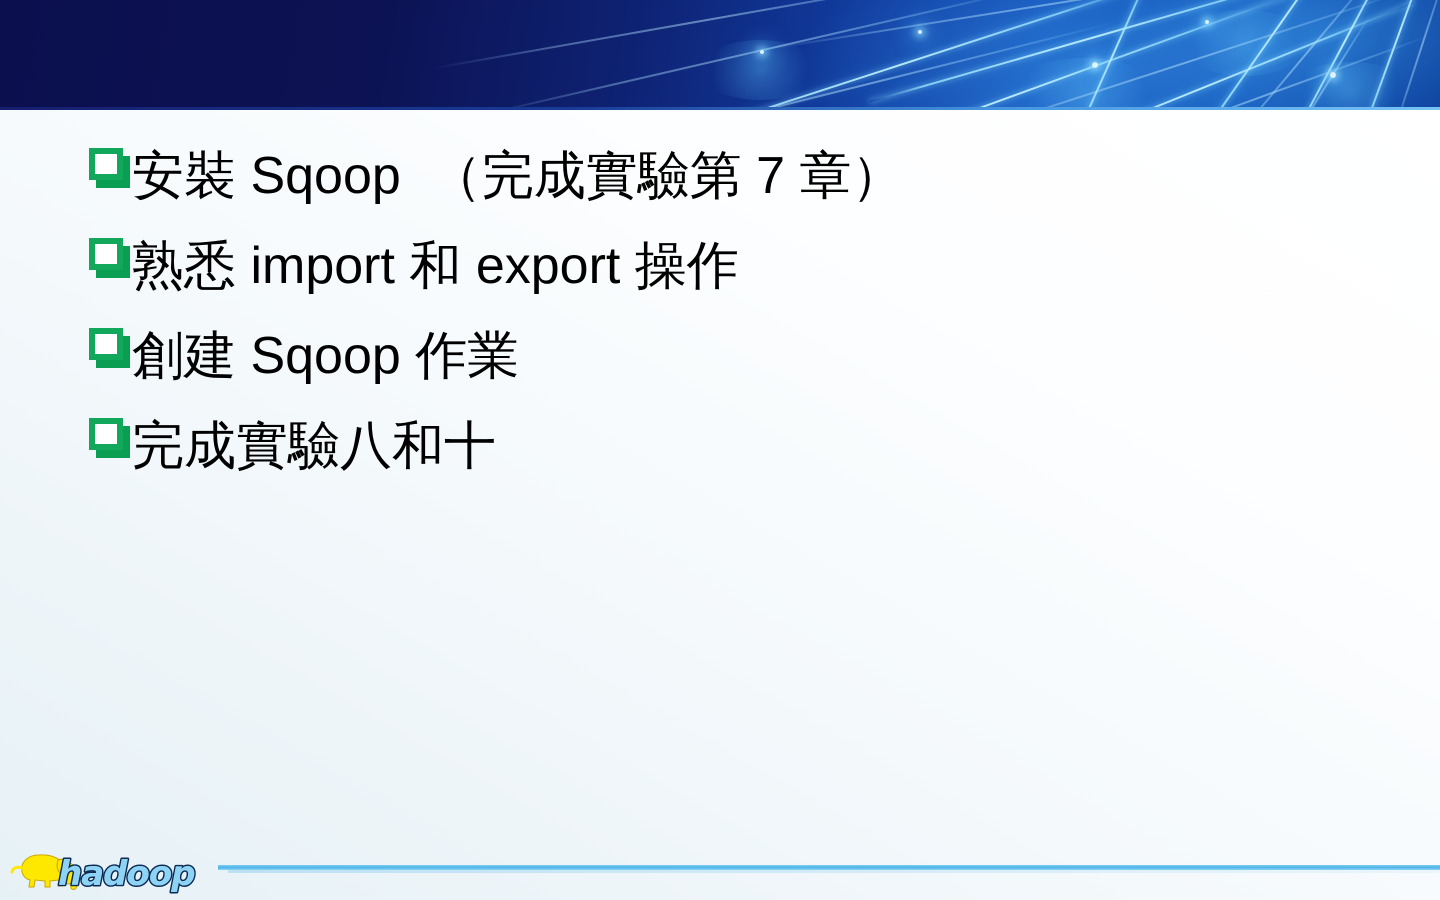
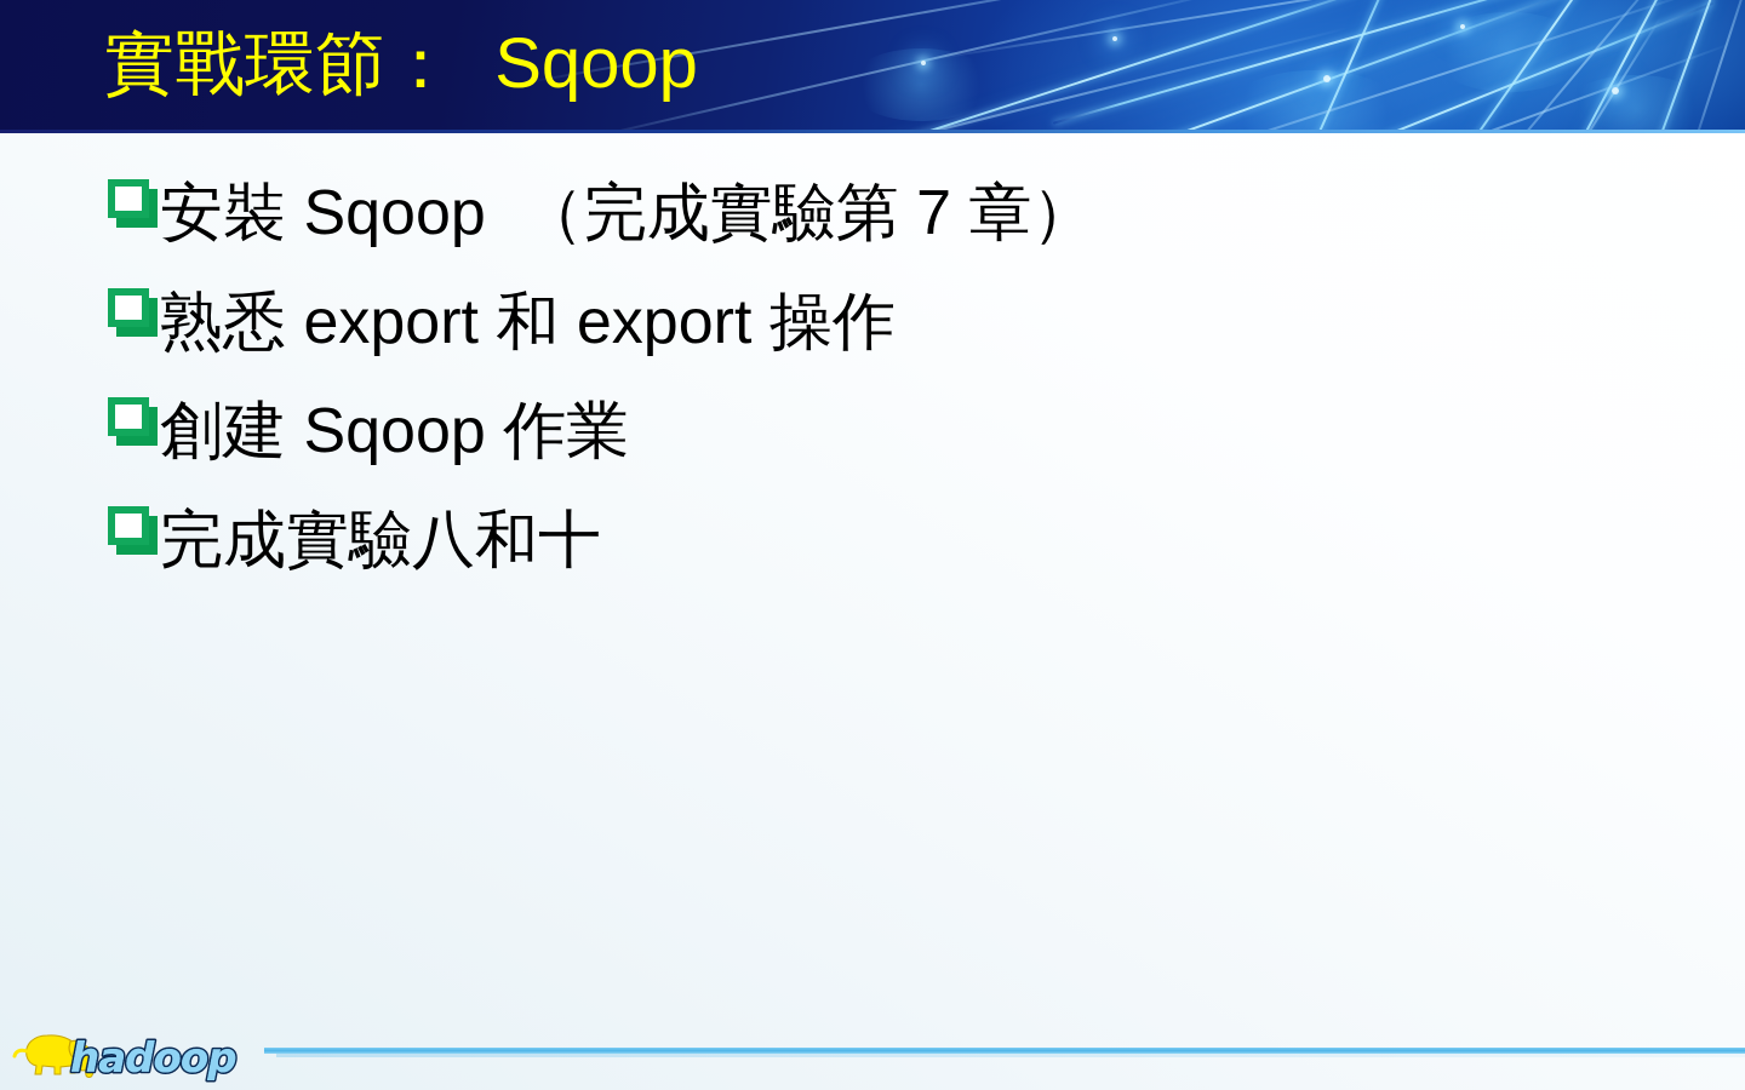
+ 實戰環節： Sqoop
  安裝 Sqoop （完成實驗第 7 章）
- 熟悉 import 和 export 操作
+ 熟悉 export 和 export 操作
  創建 Sqoop 作業
  完成實驗八和十
  hadoop
